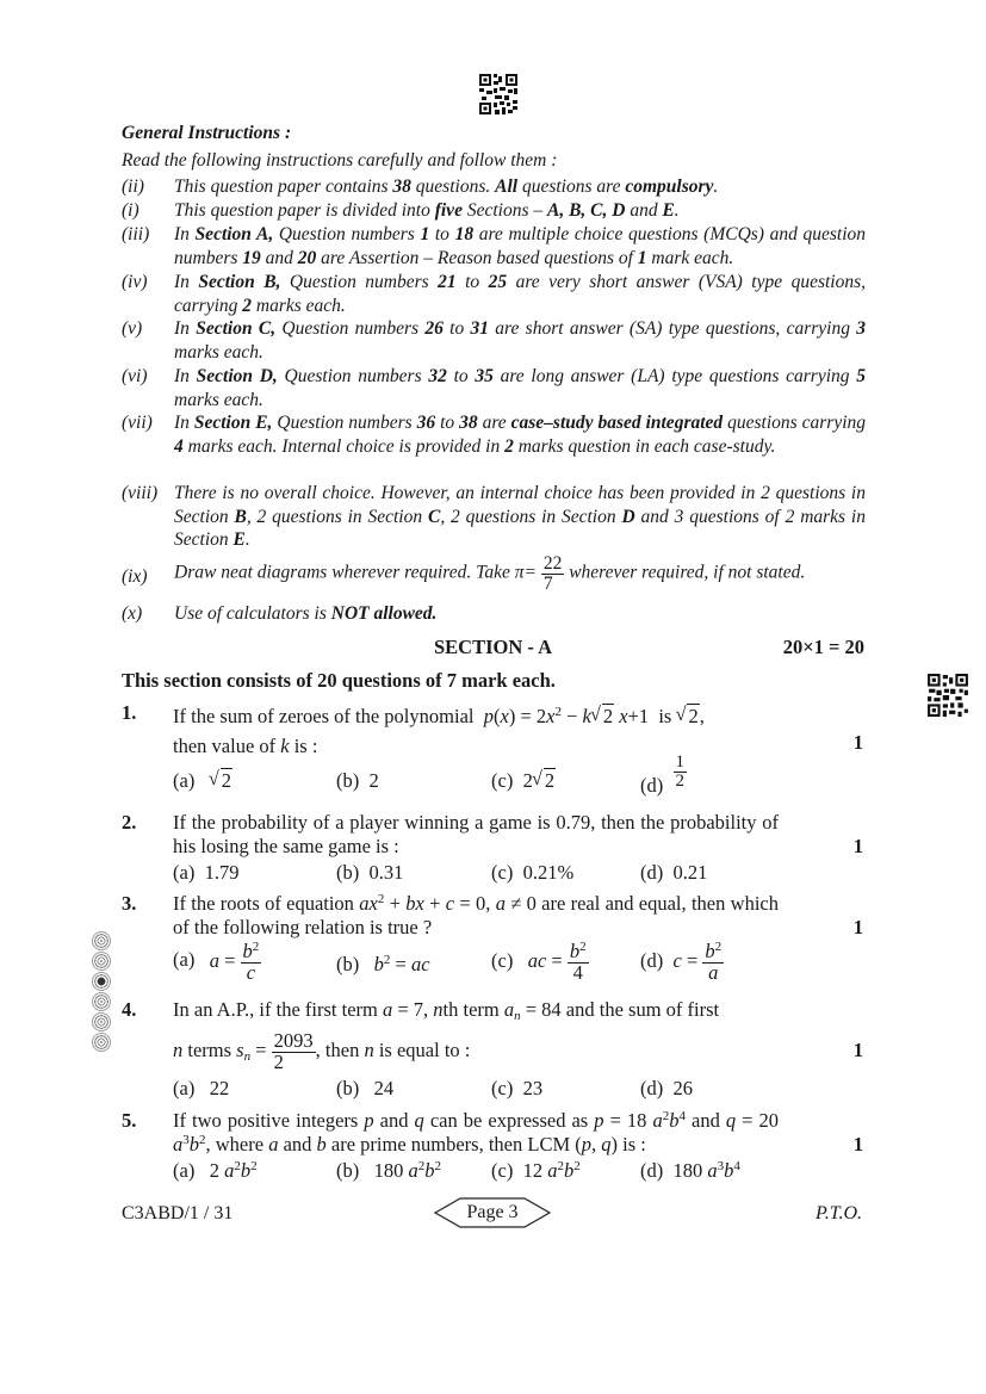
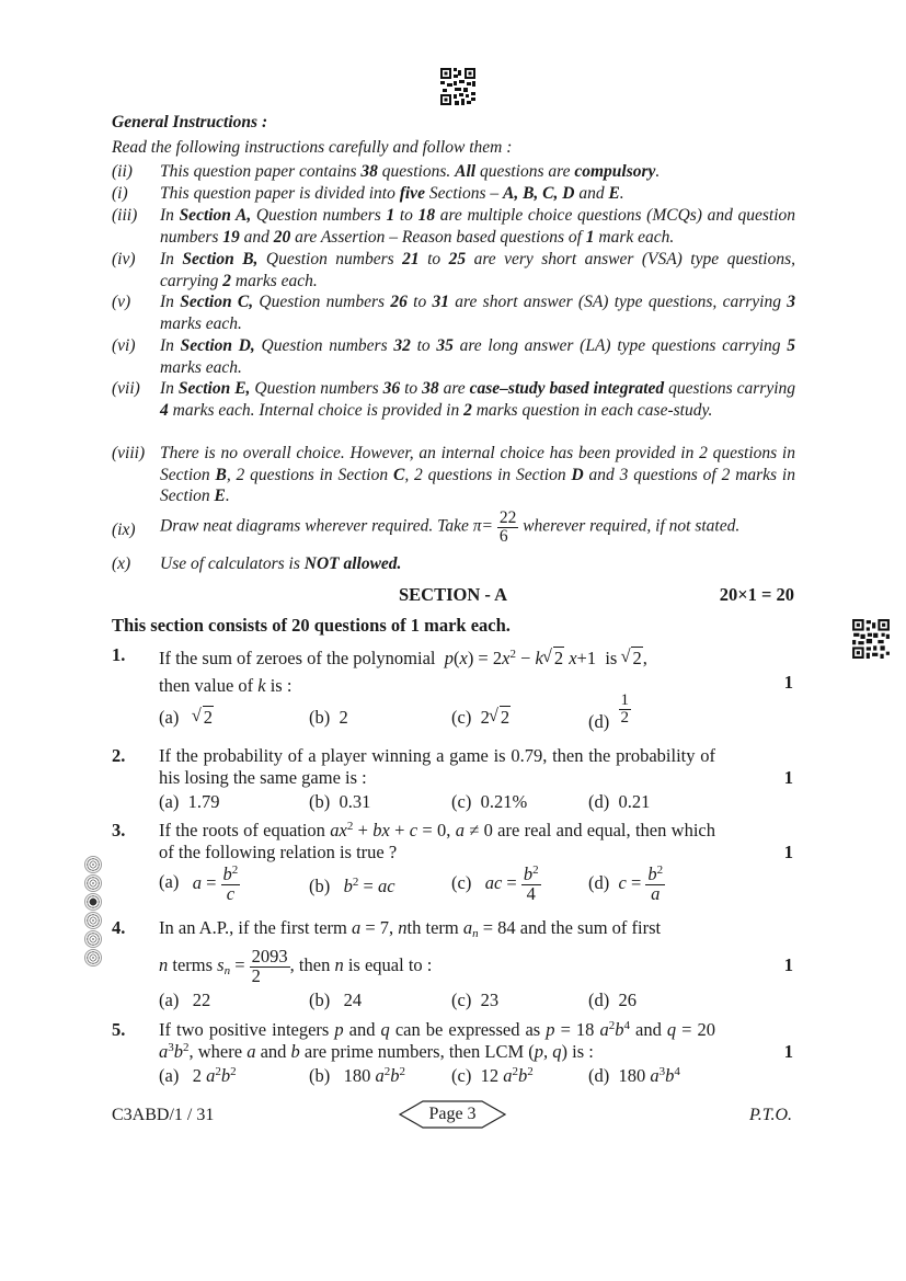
  General Instructions :
  Read the following instructions carefully and follow them :
  (ii)
  This question paper contains 38 questions. All questions are compulsory.
  (i)
  This question paper is divided into five Sections – A, B, C, D and E.
  (iii)
  In Section A, Question numbers 1 to 18 are multiple choice questions (MCQs) and question numbers 19 and 20 are Assertion – Reason based questions of 1 mark each.
  (iv)
  In Section B, Question numbers 21 to 25 are very short answer (VSA) type questions, carrying 2 marks each.
  (v)
  In Section C, Question numbers 26 to 31 are short answer (SA) type questions, carrying 3 marks each.
  (vi)
  In Section D, Question numbers 32 to 35 are long answer (LA) type questions carrying 5 marks each.
  (vii)
  In Section E, Question numbers 36 to 38 are case–study based integrated questions carrying 4 marks each. Internal choice is provided in 2 marks question in each case-study.
  (viii)
  There is no overall choice. However, an internal choice has been provided in 2 questions in Section B, 2 questions in Section C, 2 questions in Section D and 3 questions of 2 marks in Section E.
  (ix)
  Draw neat diagrams wherever required. Take π=
  22
- 7
+ 6
  wherever required, if not stated.
  (x)
  Use of calculators is NOT allowed.
  SECTION - A
  20×1 = 20
- This section consists of 20 questions of 7 mark each.
+ This section consists of 20 questions of 1 mark each.
  1.
  If the sum of zeroes of the polynomial p(x) = 2x2 − k 2 x+1 is 2,
  then value of k is :
  1
  (a) 2
  (b) 2
  (c) 2 2
  (d)
  1
  2
  2.
  If the probability of a player winning a game is 0.79, then the probability of his losing the same game is :
  1
  (a) 1.79
  (b) 0.31
  (c) 0.21%
  (d) 0.21
  3.
  If the roots of equation ax2 + bx + c = 0, a ≠ 0 are real and equal, then which of the following relation is true ?
  1
  (a) a =
  b2
  c
  (b) b2 = ac
  (c) ac =
  b2
  4
  (d) c =
  b2
  a
  4.
  In an A.P., if the first term a = 7, nth term an = 84 and the sum of first
  n terms sn =
  2093
  2
  , then n is equal to :
  1
  (a) 22
  (b) 24
  (c) 23
  (d) 26
  5.
  If two positive integers p and q can be expressed as p = 18 a2b4 and q = 20 a3b2, where a and b are prime numbers, then LCM (p, q) is :
  1
  (a) 2 a2b2
  (b) 180 a2b2
  (c) 12 a2b2
  (d) 180 a3b4
  C3ABD/1 / 31
  Page 3
  P.T.O.
